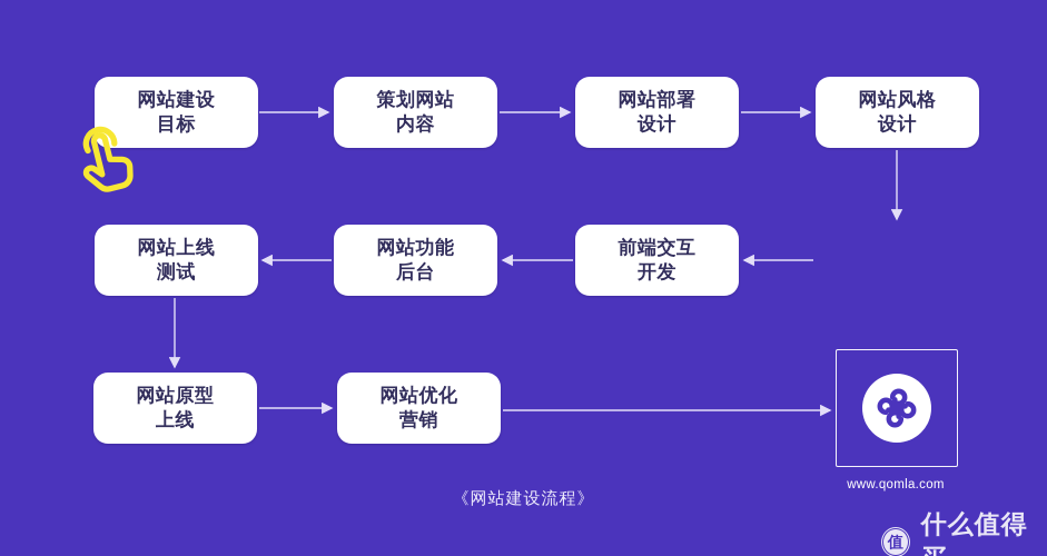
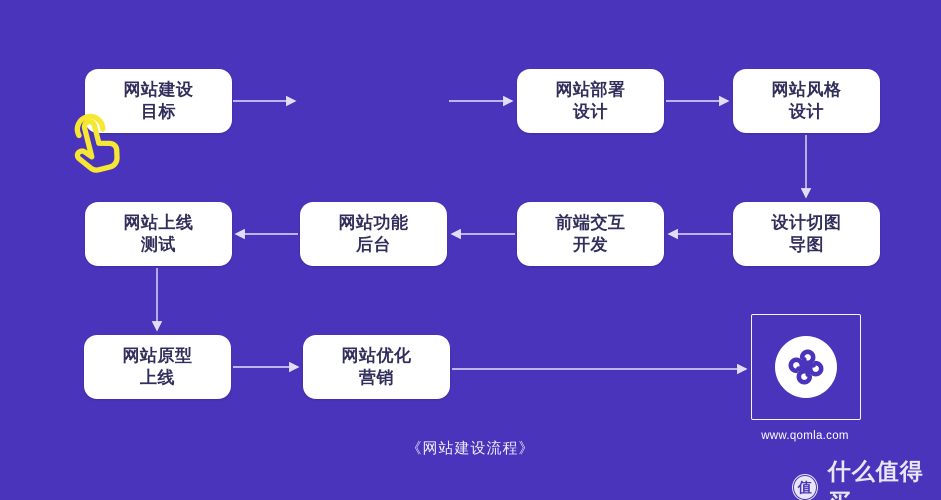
  网站建设
  目标
- 策划网站
- 内容
  网站部署
  设计
  网站风格
  设计
  网站上线
  测试
  网站功能
  后台
  前端交互
  开发
+ 设计切图
+ 导图
  网站原型
  上线
  网站优化
  营销
  www.qomla.com
  《网站建设流程》
  值
  什么值得
